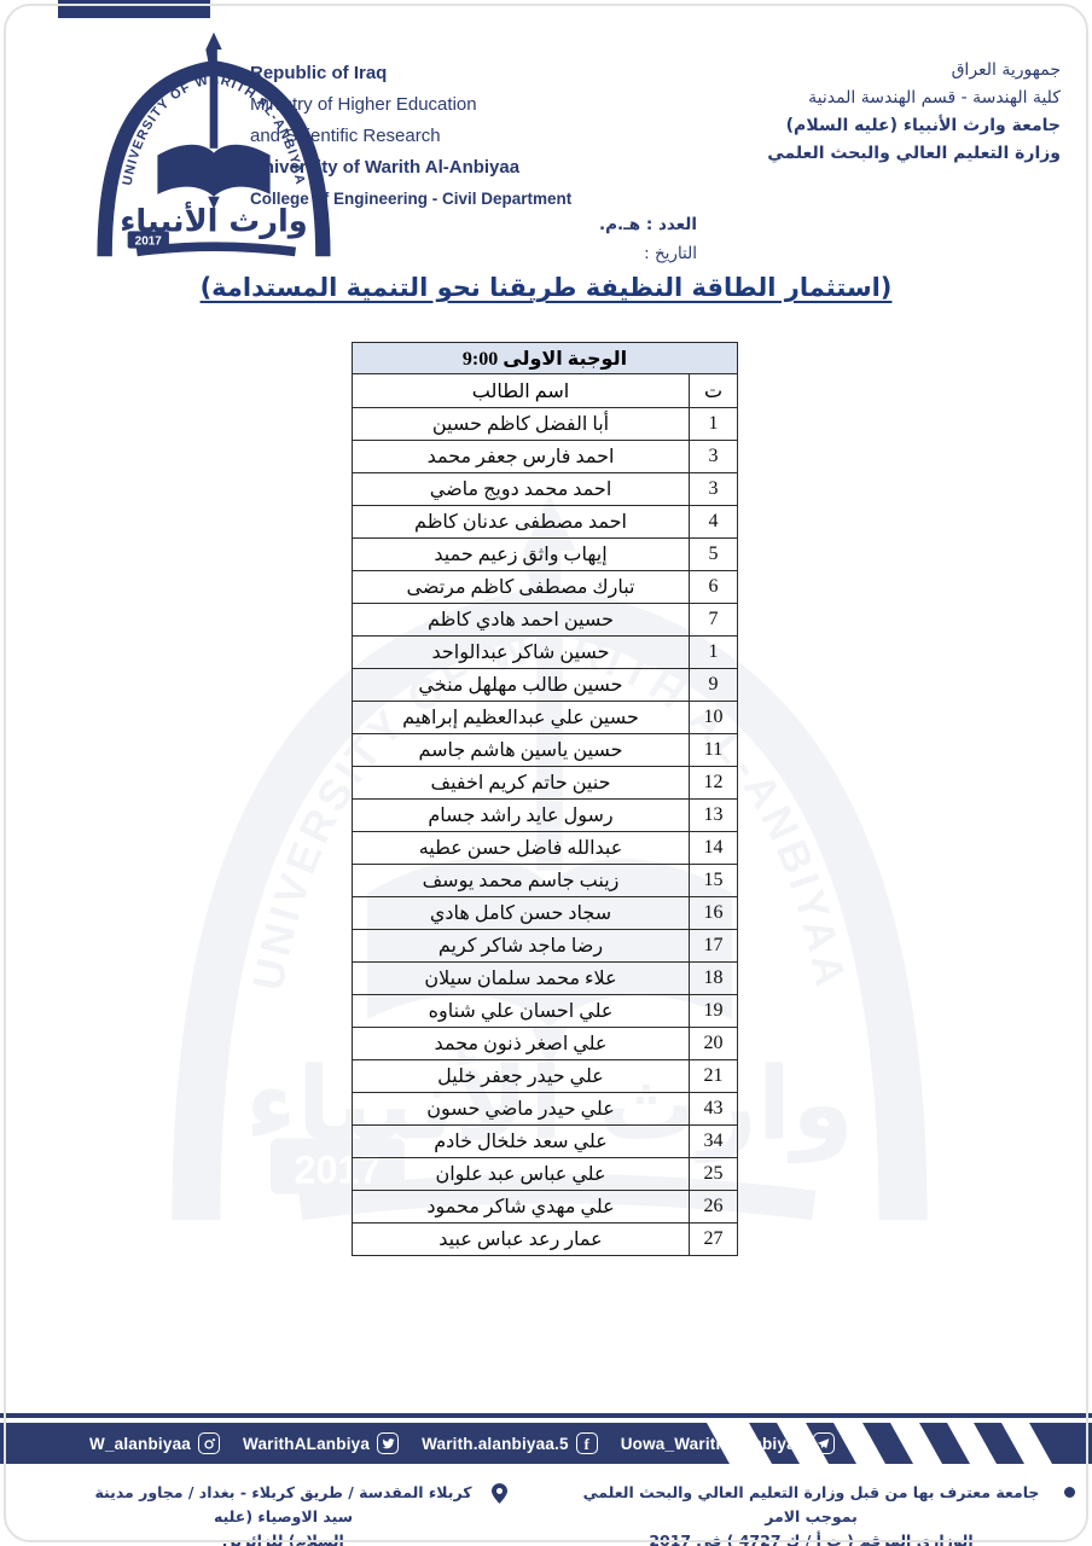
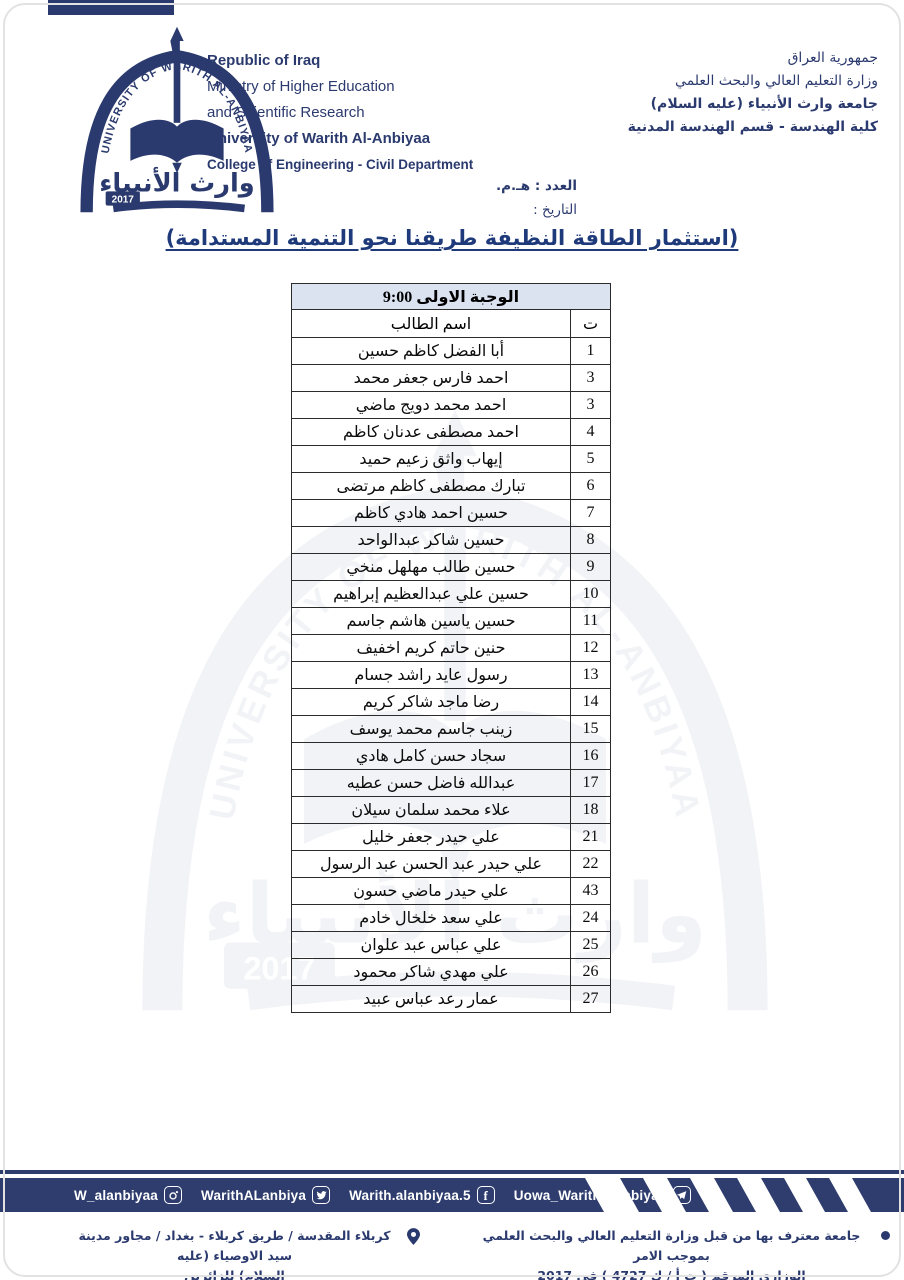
  Republic of Iraq
  Ministry of Higher Education
  and Scientific Research
  University of Warith Al-Anbiyaa
  College of Engineering - Civil Department
  جمهورية العراق
- كلية الهندسة - قسم الهندسة المدنية
+ وزارة التعليم العالي والبحث العلمي
  جامعة وارث الأنبياء (عليه السلام)
- وزارة التعليم العالي والبحث العلمي
+ كلية الهندسة - قسم الهندسة المدنية
  العدد : هـ.م.
  التاريخ :
  (استثمار الطاقة النظيفة طريقنا نحو التنمية المستدامة)
  الوجبة الاولى 9:00
  ت	اسم الطالب
  1	أبا الفضل كاظم حسين
  3	احمد فارس جعفر محمد
  3	احمد محمد دويج ماضي
  4	احمد مصطفى عدنان كاظم
  5	إيهاب واثق زعيم حميد
  6	تبارك مصطفى كاظم مرتضى
  7	حسين احمد هادي كاظم
- 1	حسين شاكر عبدالواحد
+ 8	حسين شاكر عبدالواحد
  9	حسين طالب مهلهل منخي
  10	حسين علي عبدالعظيم إبراهيم
  11	حسين ياسين هاشم جاسم
  12	حنين حاتم كريم اخفيف
  13	رسول عايد راشد جسام
- 14	عبدالله فاضل حسن عطيه
+ 14	رضا ماجد شاكر كريم
  15	زينب جاسم محمد يوسف
  16	سجاد حسن كامل هادي
- 17	رضا ماجد شاكر كريم
+ 17	عبدالله فاضل حسن عطيه
  18	علاء محمد سلمان سيلان
- 19	علي احسان علي شناوه
- 20	علي اصغر ذنون محمد
  21	علي حيدر جعفر خليل
+ 22	علي حيدر عبد الحسن عبد الرسول
  43	علي حيدر ماضي حسون
- 34	علي سعد خلخال خادم
+ 24	علي سعد خلخال خادم
  25	علي عباس عبد علوان
  26	علي مهدي شاكر محمود
  27	عمار رعد عباس عبيد
  W_alanbiyaa
  WarithALanbiya
  Warith.alanbiyaa.5
  f
  Uowa_WarithAlanbiyaa
  جامعة معترف بها من قبل وزارة التعليم العالي والبحث العلمي بموجب الامر
  الوزاري المرقم ( ت أ / ك 4727 ) في 2017
  كربلاء المقدسة / طريق كربلاء - بغداد / مجاور مدينة سيد الاوصياء (عليه
  السلام) للزائرين
